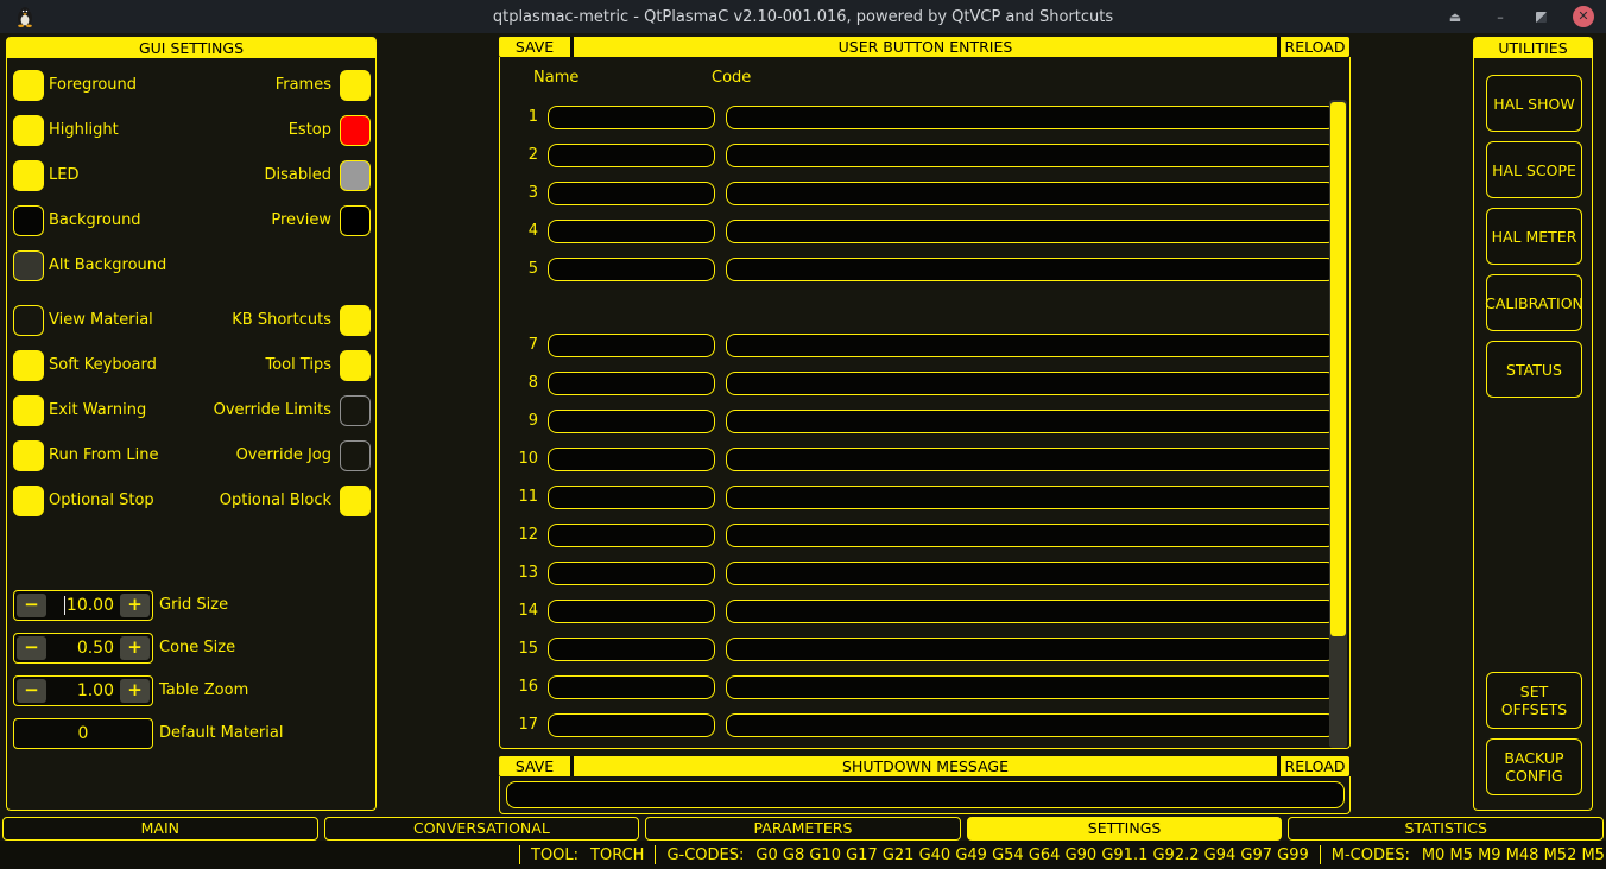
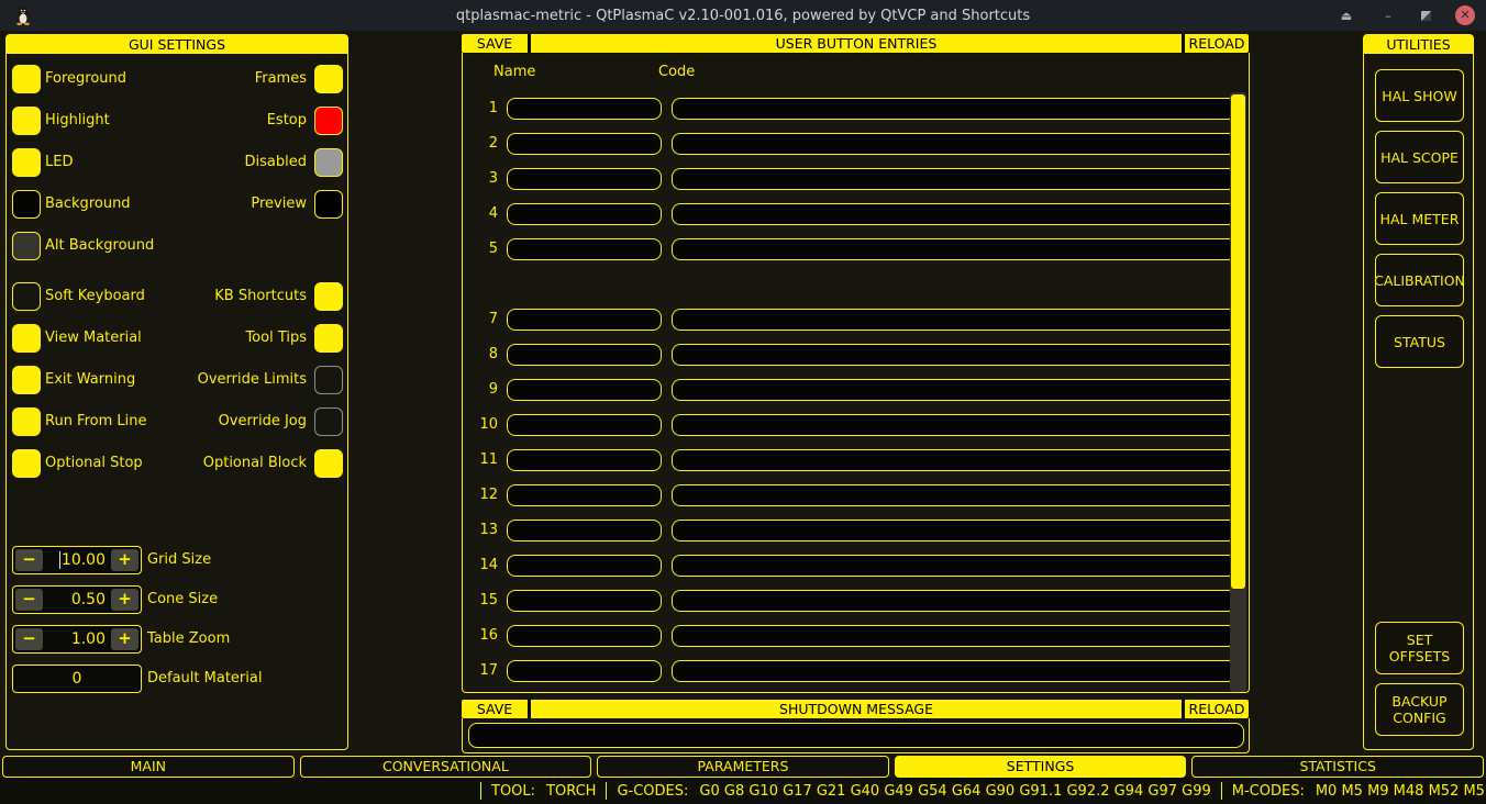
  qtplasmac-metric - QtPlasmaC v2.10-001.016, powered by QtVCP and Shortcuts
  ⏏
  –
  ✕
  GUI SETTINGS
  Foreground
  Frames
  Highlight
  Estop
  LED
  Disabled
  Background
  Preview
  Alt Background
- View Material
+ Soft Keyboard
  KB Shortcuts
- Soft Keyboard
+ View Material
  Tool Tips
  Exit Warning
  Override Limits
  Run From Line
  Override Jog
  Optional Stop
  Optional Block
  −
  10.00
  +
  Grid Size
  −
  0.50
  +
  Cone Size
  −
  1.00
  +
  Table Zoom
  0
  Default Material
  SAVE
  USER BUTTON ENTRIES
  RELOAD
  Name
  Code
  1
  2
  3
  4
  5
  7
  8
  9
  10
  11
  12
  13
  14
  15
  16
  17
  SAVE
  SHUTDOWN MESSAGE
  RELOAD
  UTILITIES
  HAL SHOW
  HAL SCOPE
  HAL METER
  CALIBRATION
  STATUS
  SET
  OFFSETS
  BACKUP
  CONFIG
  MAIN
  CONVERSATIONAL
  PARAMETERS
  SETTINGS
  STATISTICS
  TOOL:
  TORCH
  G-CODES:
  G0 G8 G10 G17 G21 G40 G49 G54 G64 G90 G91.1 G92.2 G94 G97 G99
  M-CODES:
  M0 M5 M9 M48 M52 M5
